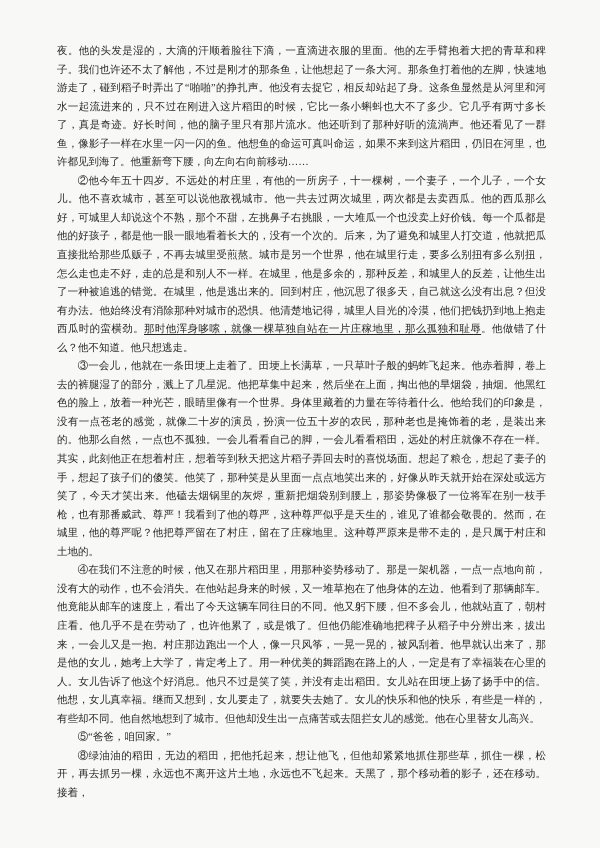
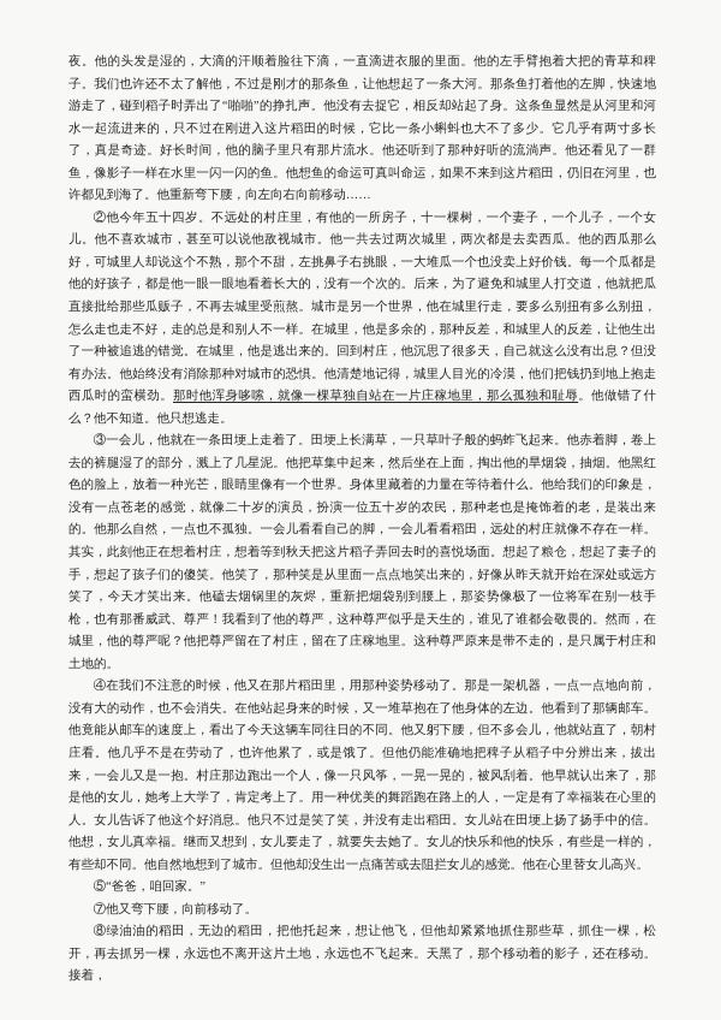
  夜。他的头发是湿的，大滴的汗顺着脸往下滴，一直滴进衣服的里面。他的左手臂抱着大把的青草和稗子。我们也许还不太了解他，不过是刚才的那条鱼，让他想起了一条大河。那条鱼打着他的左脚，快速地游走了，碰到稻子时弄出了“啪啪”的挣扎声。他没有去捉它，相反却站起了身。这条鱼显然是从河里和河水一起流进来的，只不过在刚进入这片稻田的时候，它比一条小蝌蚪也大不了多少。它几乎有两寸多长了，真是奇迹。好长时间，他的脑子里只有那片流水。他还听到了那种好听的流淌声。他还看见了一群鱼，像影子一样在水里一闪一闪的鱼。他想鱼的命运可真叫命运，如果不来到这片稻田，仍旧在河里，也许都见到海了。他重新弯下腰，向左向右向前移动……
  ②他今年五十四岁。不远处的村庄里，有他的一所房子，十一棵树，一个妻子，一个儿子，一个女儿。他不喜欢城市，甚至可以说他敌视城市。他一共去过两次城里，两次都是去卖西瓜。他的西瓜那么好，可城里人却说这个不熟，那个不甜，左挑鼻子右挑眼，一大堆瓜一个也没卖上好价钱。每一个瓜都是他的好孩子，都是他一眼一眼地看着长大的，没有一个次的。后来，为了避免和城里人打交道，他就把瓜直接批给那些瓜贩子，不再去城里受煎熬。城市是另一个世界，他在城里行走，要多么别扭有多么别扭，怎么走也走不好，走的总是和别人不一样。在城里，他是多余的，那种反差，和城里人的反差，让他生出了一种被追逃的错觉。在城里，他是逃出来的。回到村庄，他沉思了很多天，自己就这么没有出息？但没有办法。他始终没有消除那种对城市的恐惧。他清楚地记得，城里人目光的冷漠，他们把钱扔到地上抱走西瓜时的蛮横劲。那时他浑身哆嗦，就像一棵草独自站在一片庄稼地里，那么孤独和耻辱。他做错了什么？他不知道。他只想逃走。
  ③一会儿，他就在一条田埂上走着了。田埂上长满草，一只草叶子般的蚂蚱飞起来。他赤着脚，卷上去的裤腿湿了的部分，溅上了几星泥。他把草集中起来，然后坐在上面，掏出他的旱烟袋，抽烟。他黑红色的脸上，放着一种光芒，眼睛里像有一个世界。身体里藏着的力量在等待着什么。他给我们的印象是，没有一点苍老的感觉，就像二十岁的演员，扮演一位五十岁的农民，那种老也是掩饰着的老，是装出来的。他那么自然，一点也不孤独。一会儿看看自己的脚，一会儿看看稻田，远处的村庄就像不存在一样。其实，此刻他正在想着村庄，想着等到秋天把这片稻子弄回去时的喜悦场面。想起了粮仓，想起了妻子的手，想起了孩子们的傻笑。他笑了，那种笑是从里面一点点地笑出来的，好像从昨天就开始在深处或远方笑了，今天才笑出来。他磕去烟锅里的灰烬，重新把烟袋别到腰上，那姿势像极了一位将军在别一枝手枪，也有那番威武、尊严！我看到了他的尊严，这种尊严似乎是天生的，谁见了谁都会敬畏的。然而，在城里，他的尊严呢？他把尊严留在了村庄，留在了庄稼地里。这种尊严原来是带不走的，是只属于村庄和土地的。
  ④在我们不注意的时候，他又在那片稻田里，用那种姿势移动了。那是一架机器，一点一点地向前，没有大的动作，也不会消失。在他站起身来的时候，又一堆草抱在了他身体的左边。他看到了那辆邮车。他竟能从邮车的速度上，看出了今天这辆车同往日的不同。他又躬下腰，但不多会儿，他就站直了，朝村庄看。他几乎不是在劳动了，也许他累了，或是饿了。但他仍能准确地把稗子从稻子中分辨出来，拔出来，一会儿又是一抱。村庄那边跑出一个人，像一只风筝，一晃一晃的，被风刮着。他早就认出来了，那是他的女儿，她考上大学了，肯定考上了。用一种优美的舞蹈跑在路上的人，一定是有了幸福装在心里的人。女儿告诉了他这个好消息。他只不过是笑了笑，并没有走出稻田。女儿站在田埂上扬了扬手中的信。他想，女儿真幸福。继而又想到，女儿要走了，就要失去她了。女儿的快乐和他的快乐，有些是一样的，有些却不同。他自然地想到了城市。但他却没生出一点痛苦或去阻拦女儿的感觉。他在心里替女儿高兴。
  ⑤“爸爸，咱回家。”
+ ⑦他又弯下腰，向前移动了。
  ⑧绿油油的稻田，无边的稻田，把他托起来，想让他飞，但他却紧紧地抓住那些草，抓住一棵，松开，再去抓另一棵，永远也不离开这片土地，永远也不飞起来。天黑了，那个移动着的影子，还在移动。接着，
